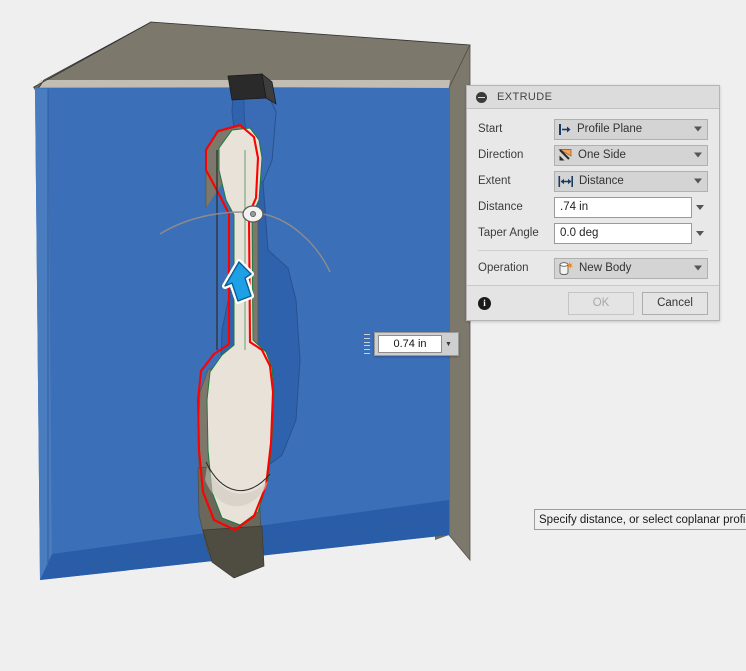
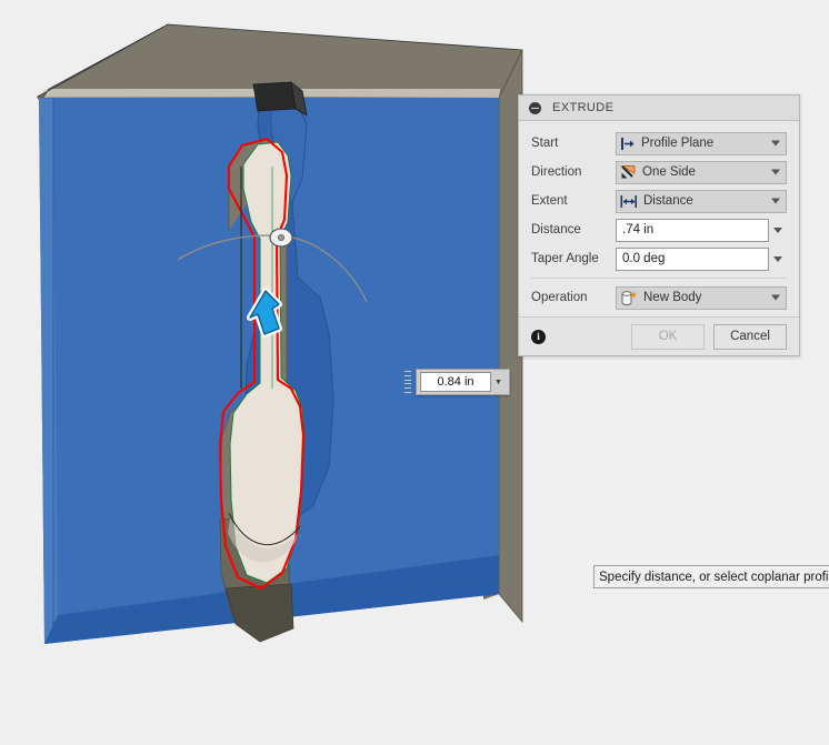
- 0.74 in
+ 0.84 in
  EXTRUDE
  Start
  Profile Plane
  Direction
  One Side
  Extent
  Distance
  Distance
  .74 in
  Taper Angle
  0.0 deg
  Operation
  New Body
  i
  OK
  Cancel
  Specify distance, or select coplanar profi
